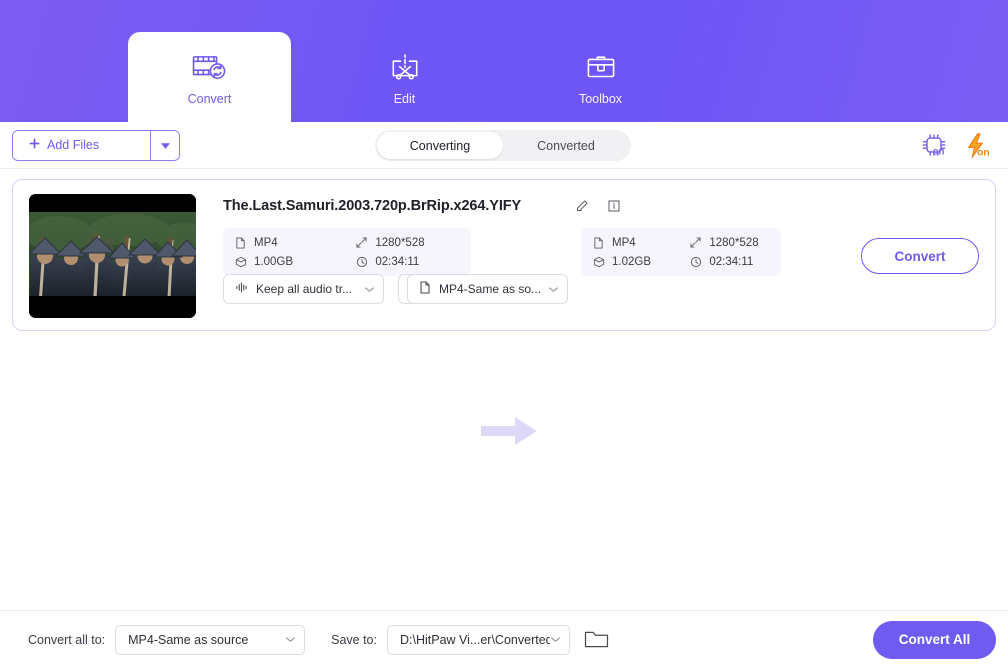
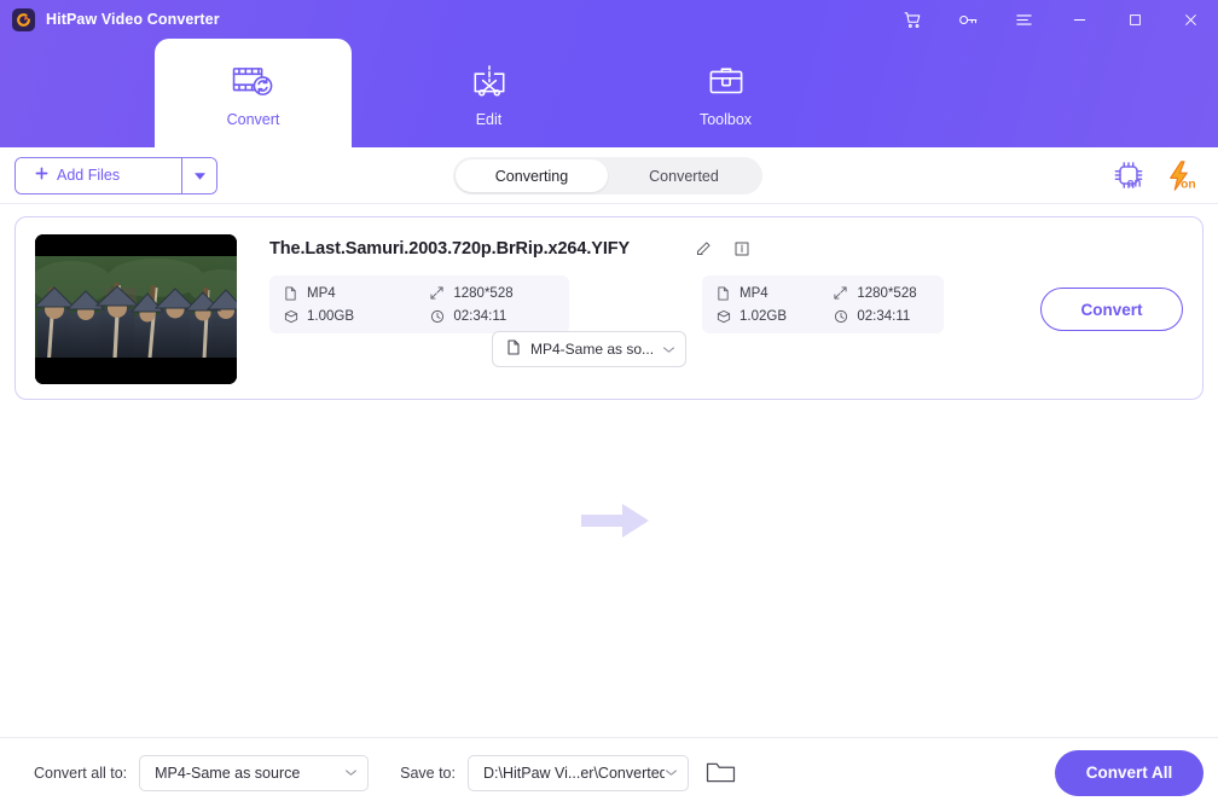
+ HitPaw Video Converter
  Convert
  Edit
  Toolbox
  Add Files
  Converting
  Converted
  on
  on
  The.Last.Samuri.2003.720p.BrRip.x264.YIFY
  MP4
  1280*528
  1.00GB
  02:34:11
  MP4
  1280*528
  1.02GB
  02:34:11
- Keep all audio tr...
  MP4-Same as so...
  Convert
  Convert all to:
  MP4-Same as source
  Save to:
  D:\HitPaw Vi...er\Converted
  Convert All
